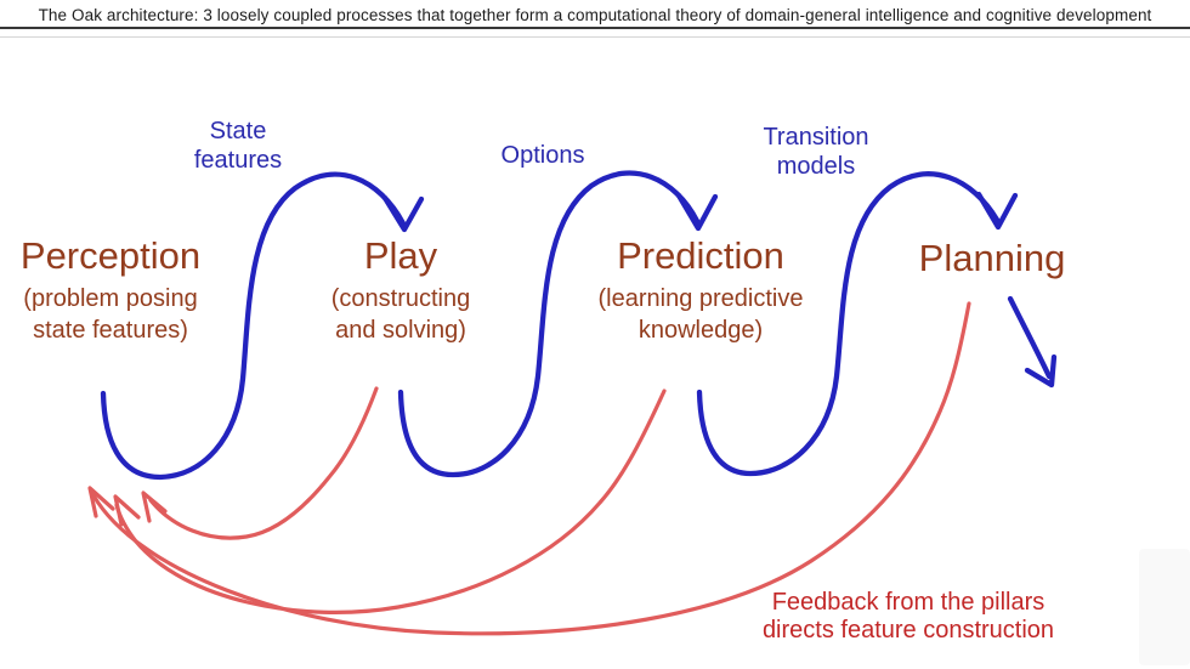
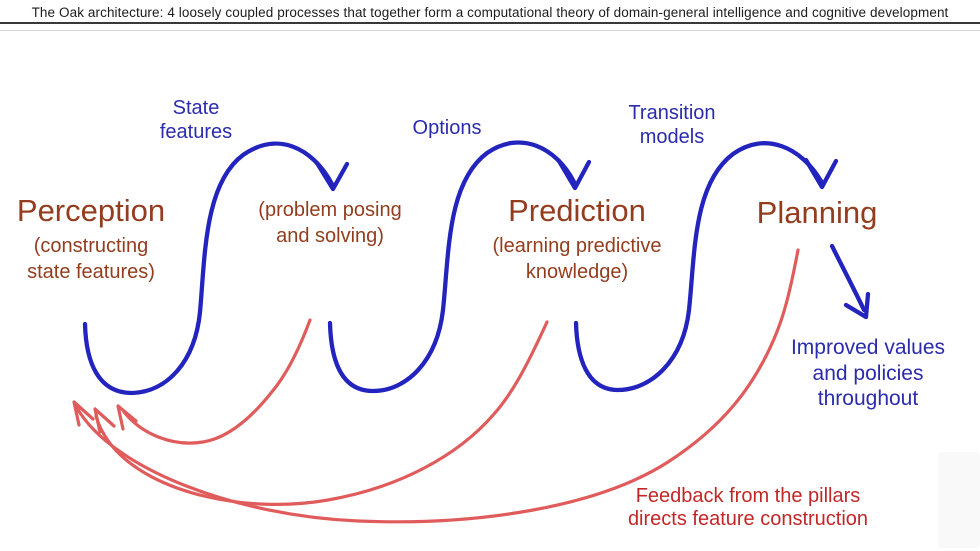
- The Oak architecture: 3 loosely coupled processes that together form a computational theory of domain-general intelligence and cognitive development
+ The Oak architecture: 4 loosely coupled processes that together form a computational theory of domain-general intelligence and cognitive development
  Perception
- (problem posing
+ (constructing
  state features)
- Play
- (constructing
+ (problem posing
  and solving)
  Prediction
  (learning predictive
  knowledge)
  Planning
  State
  features
  Options
  Transition
  models
+ Improved values
+ and policies
+ throughout
  Feedback from the pillars
  directs feature construction
